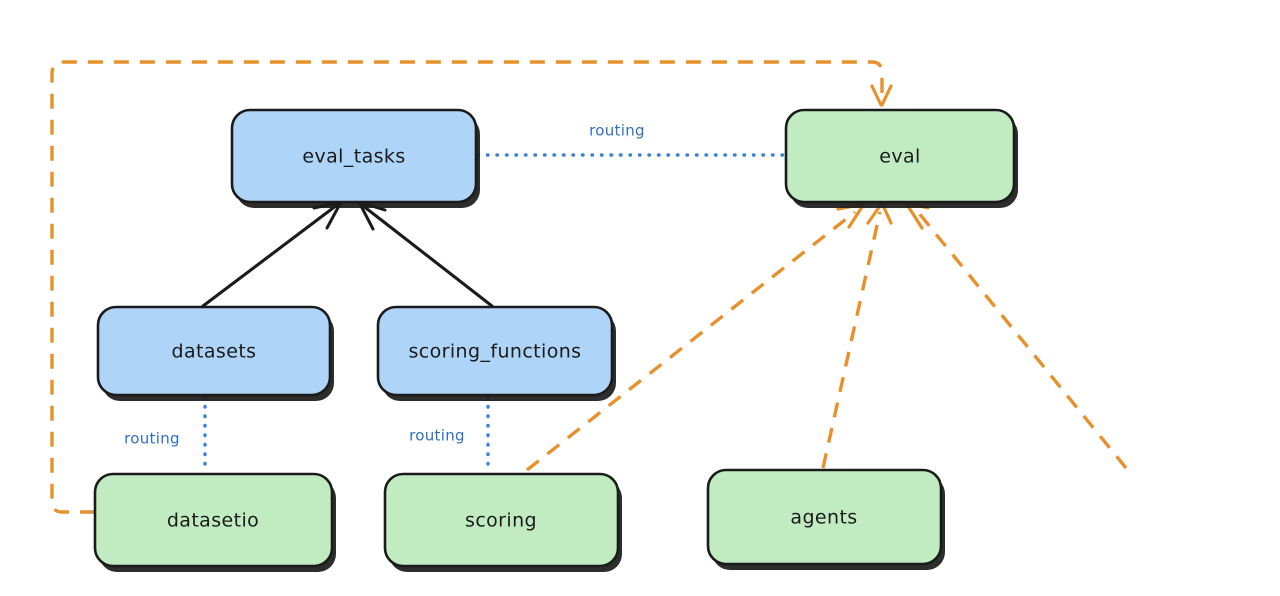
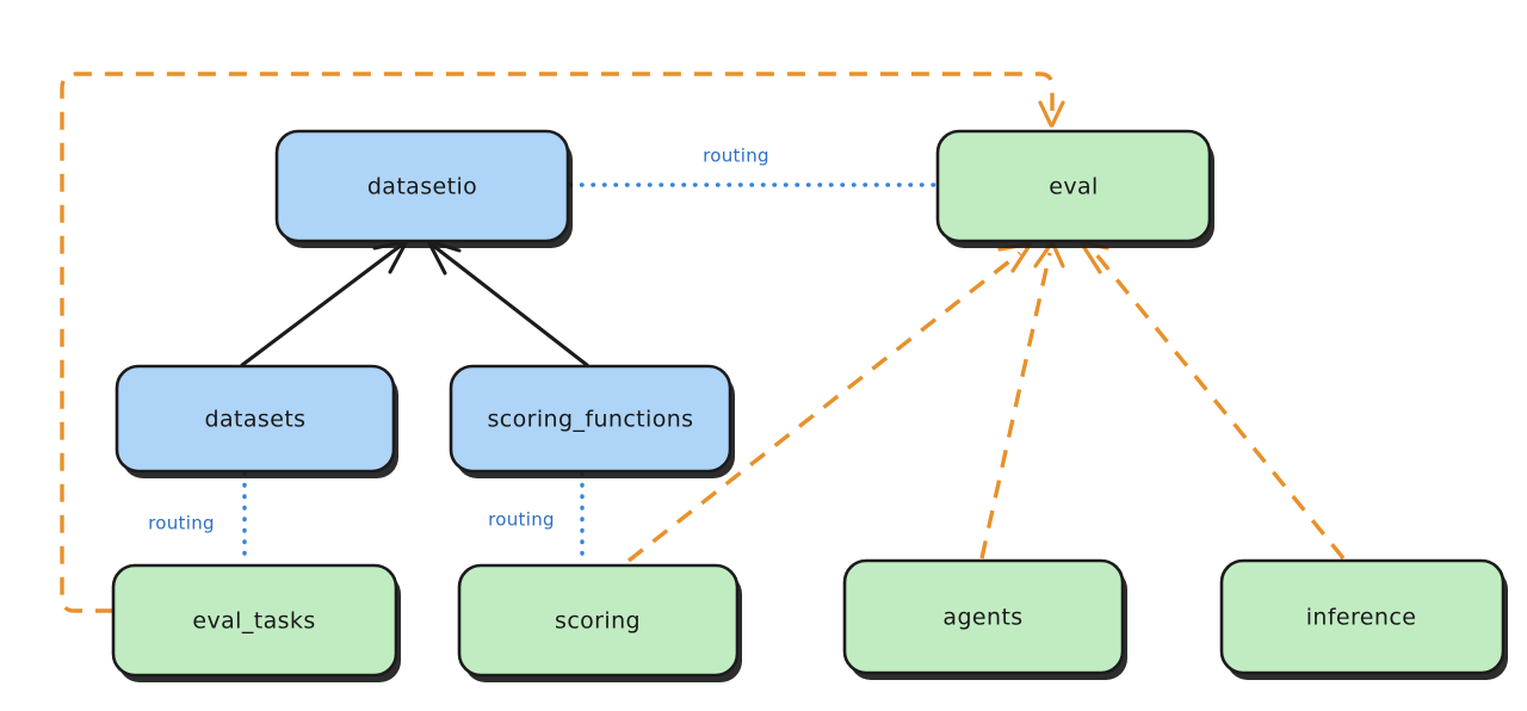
  routing
  routing
  routing
- eval_tasks
+ datasetio
  eval
  datasets
  scoring_functions
- datasetio
+ eval_tasks
  scoring
  agents
+ inference
